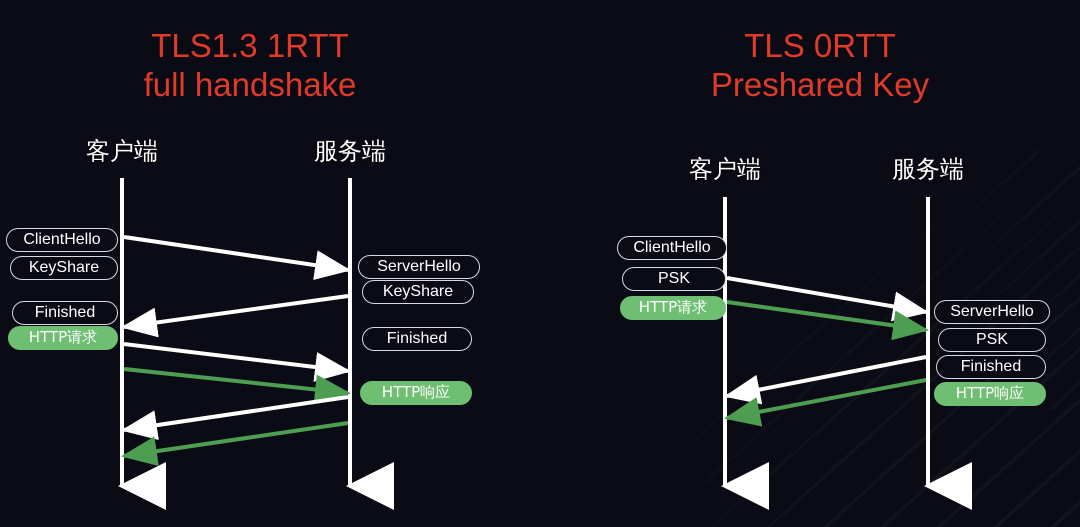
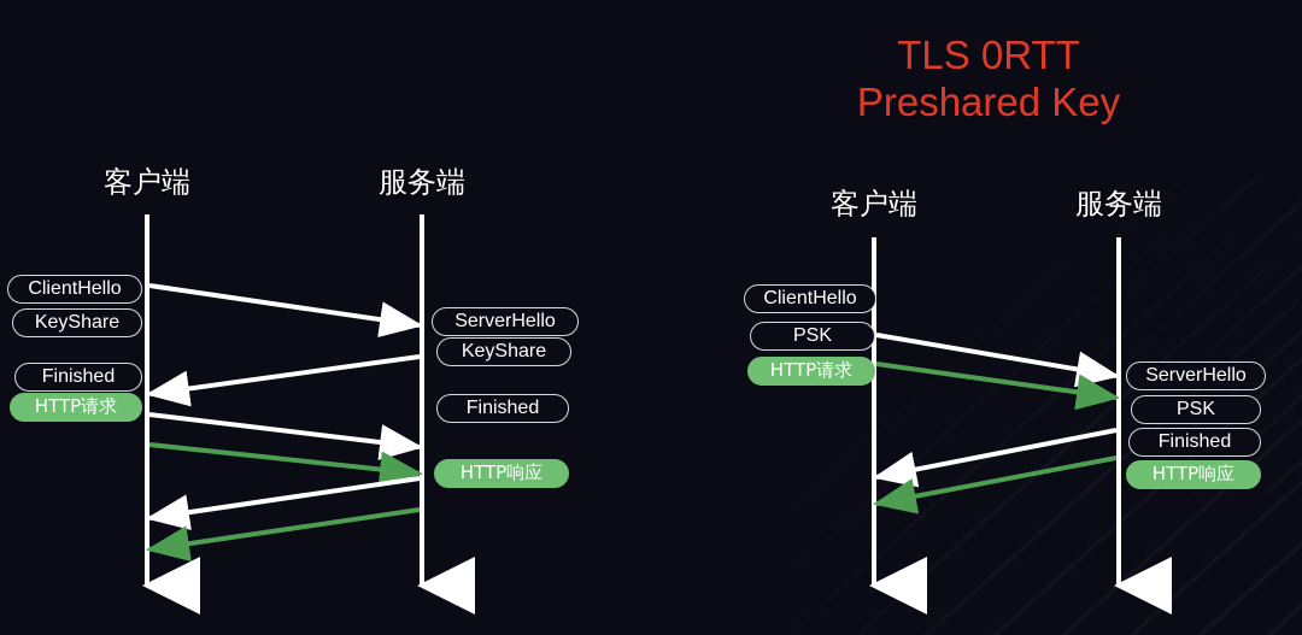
- TLS1.3 1RTT
- full handshake
  TLS 0RTT
  Preshared Key
  客户端
  服务端
  客户端
  服务端
  ClientHello
  KeyShare
  Finished
  HTTP请求
  ServerHello
  KeyShare
  Finished
  HTTP响应
  ClientHello
  PSK
  HTTP请求
  ServerHello
  PSK
  Finished
  HTTP响应
